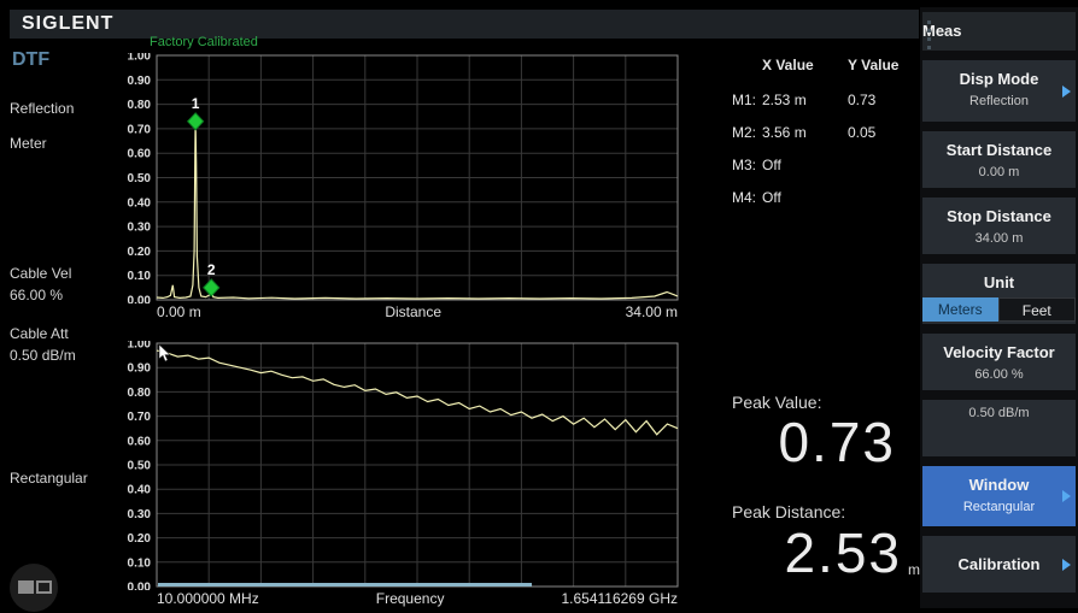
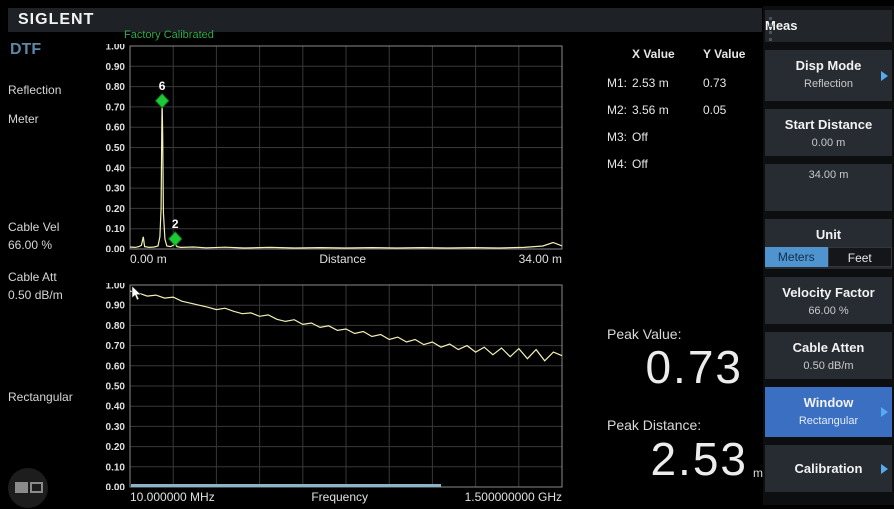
  SIGLENT
  DTF
  Reflection
  Meter
  Cable Vel
  66.00 %
  Cable Att
  0.50 dB/m
  Rectangular
  Factory Calibrated
  1.00
  0.90
  0.80
  0.70
  0.60
  0.50
  0.40
  0.30
  0.20
  0.10
  0.00
- 1
+ 6
  2
  0.00 m
  Distance
  34.00 m
  1.00
  0.90
  0.80
  0.70
  0.60
  0.50
  0.40
  0.30
  0.20
  0.10
  0.00
  10.000000 MHz
  Frequency
- 1.654116269 GHz
+ 1.500000000 GHz
  X Value
  Y Value
  M1:
  2.53 m
  0.73
  M2:
  3.56 m
  0.05
  M3:
  Off
  M4:
  Off
  Peak Value:
  0.73
  Peak Distance:
  2.53
  m
  eas
  Disp Mode
  Reflection
  Start Distance
  0.00 m
- Stop Distance
  34.00 m
  Unit
  Meters
  Feet
  Velocity Factor
  66.00 %
+ Cable Atten
  0.50 dB/m
  Window
  Rectangular
  Calibration
